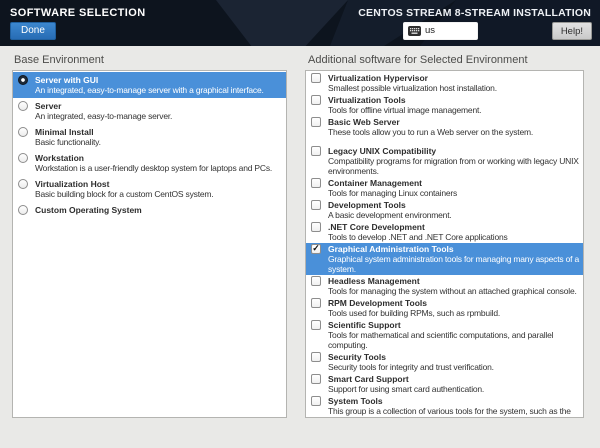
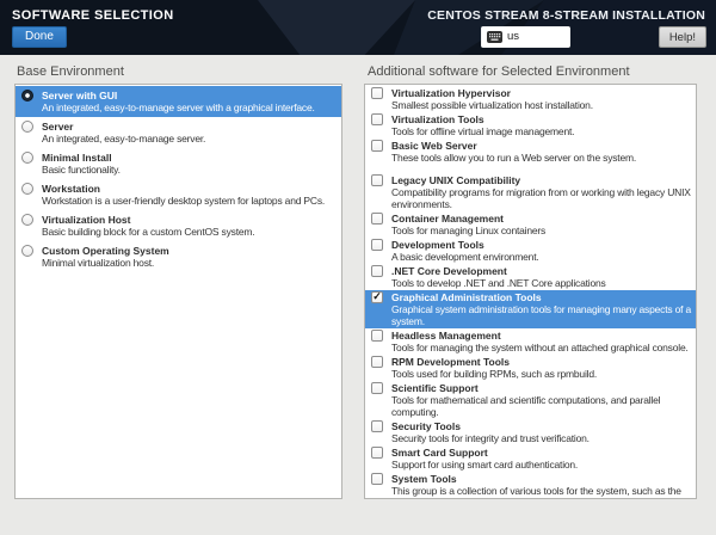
  SOFTWARE SELECTION
  CENTOS STREAM 8-STREAM INSTALLATION
  Done
  us
  Help!
  Base Environment
  Additional software for Selected Environment
  Server with GUI
  An integrated, easy-to-manage server with a graphical interface.
  Server
  An integrated, easy-to-manage server.
  Minimal Install
  Basic functionality.
  Workstation
  Workstation is a user-friendly desktop system for laptops and PCs.
  Virtualization Host
  Basic building block for a custom CentOS system.
  Custom Operating System
+ Minimal virtualization host.
  Virtualization Hypervisor
  Smallest possible virtualization host installation.
  Virtualization Tools
  Tools for offline virtual image management.
  Basic Web Server
  These tools allow you to run a Web server on the system.
  Legacy UNIX Compatibility
  Compatibility programs for migration from or working with legacy UNIX environments.
  Container Management
  Tools for managing Linux containers
  Development Tools
  A basic development environment.
  .NET Core Development
  Tools to develop .NET and .NET Core applications
  ✓
  Graphical Administration Tools
  Graphical system administration tools for managing many aspects of a system.
  Headless Management
  Tools for managing the system without an attached graphical console.
  RPM Development Tools
  Tools used for building RPMs, such as rpmbuild.
  Scientific Support
  Tools for mathematical and scientific computations, and parallel computing.
  Security Tools
  Security tools for integrity and trust verification.
  Smart Card Support
  Support for using smart card authentication.
  System Tools
